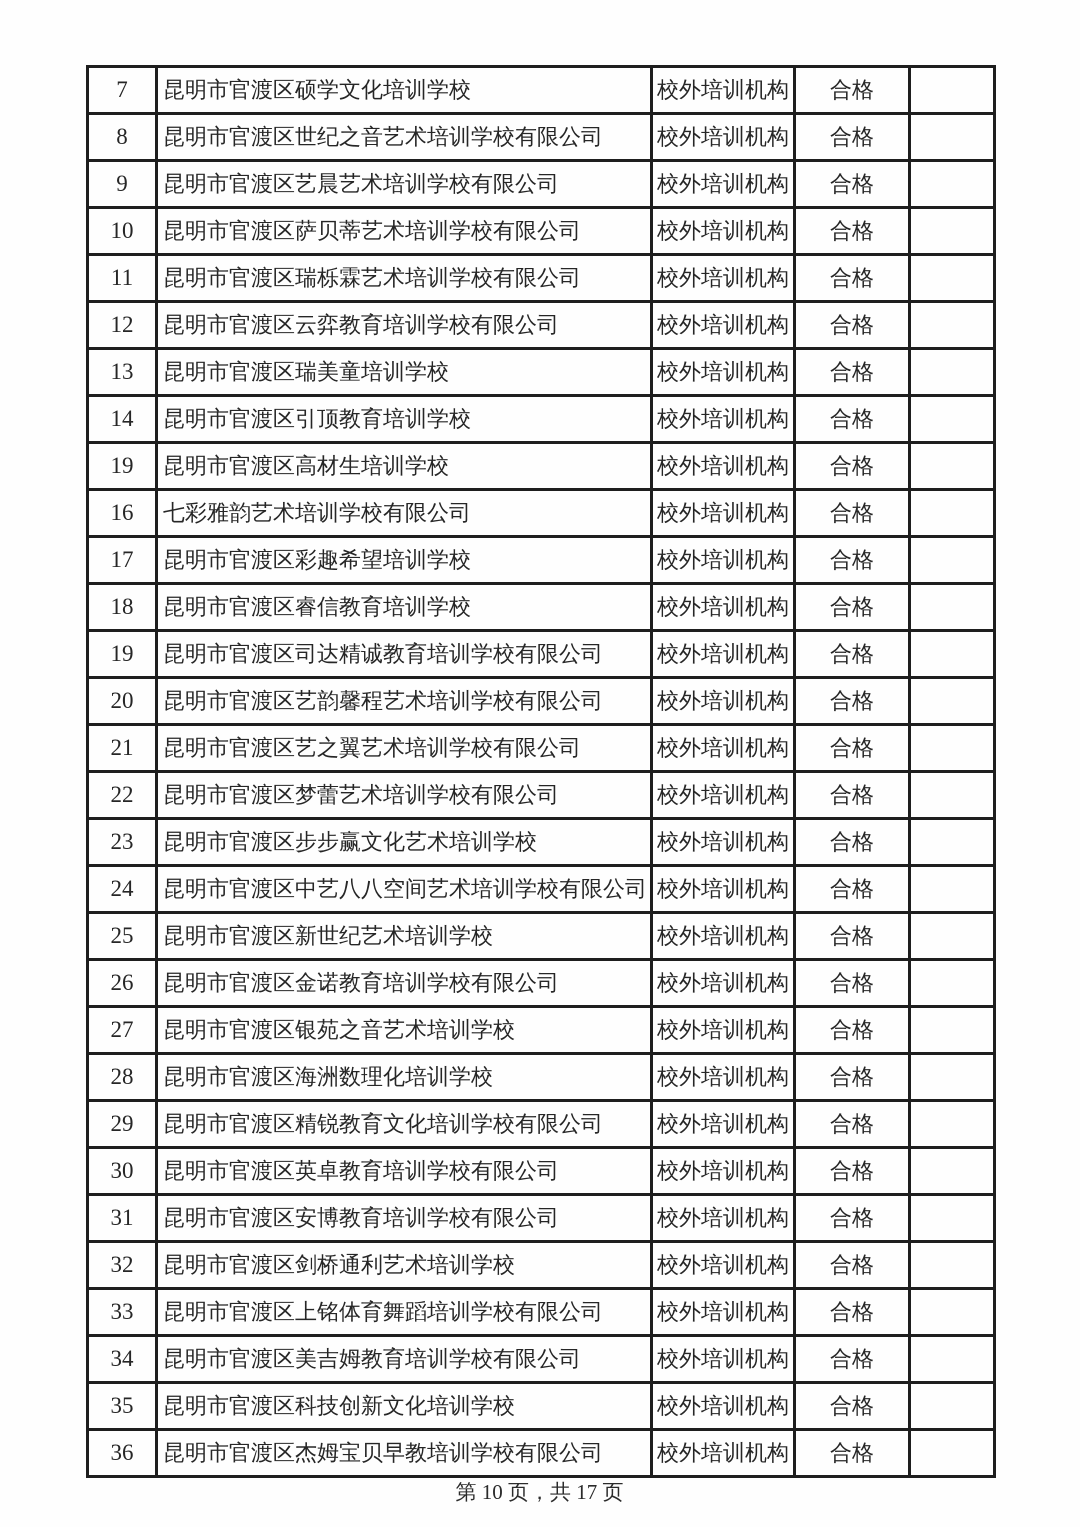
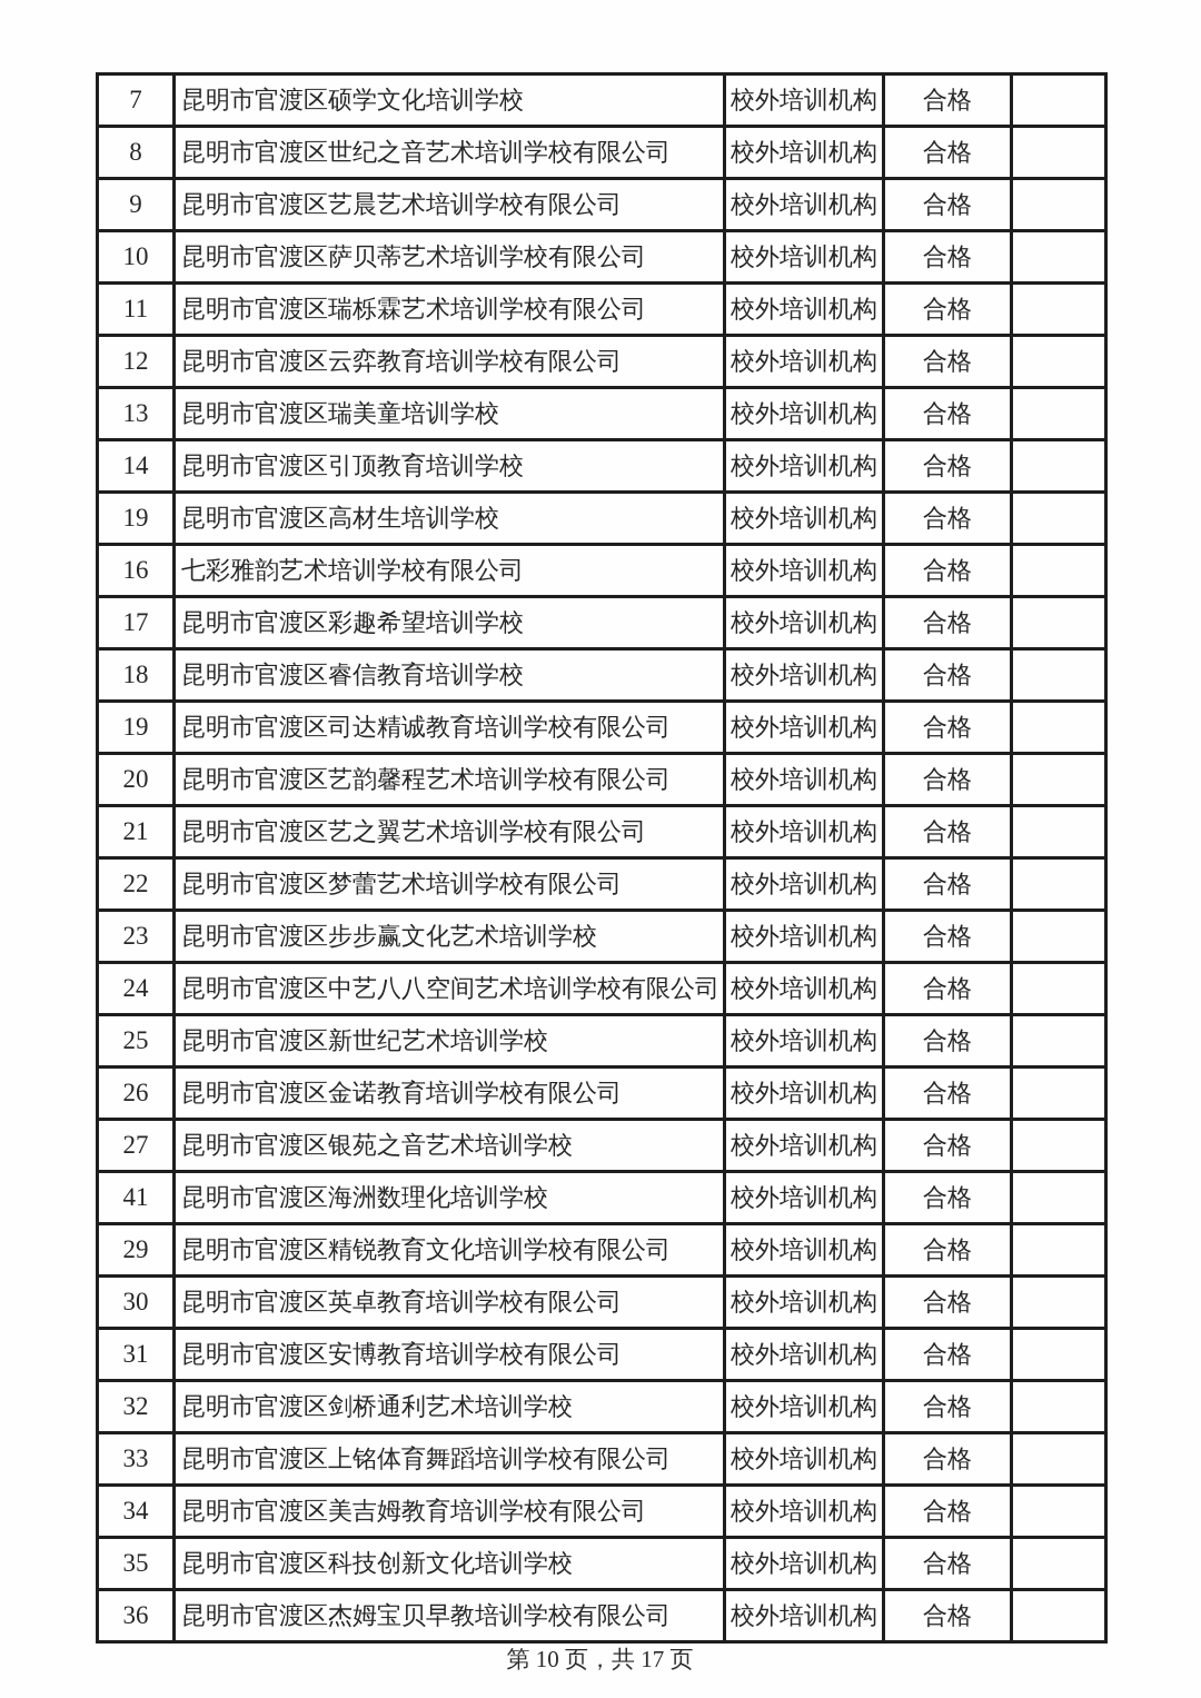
  7	昆明市官渡区硕学文化培训学校	校外培训机构	合格
  8	昆明市官渡区世纪之音艺术培训学校有限公司	校外培训机构	合格
  9	昆明市官渡区艺晨艺术培训学校有限公司	校外培训机构	合格
  10	昆明市官渡区萨贝蒂艺术培训学校有限公司	校外培训机构	合格
  11	昆明市官渡区瑞栎霖艺术培训学校有限公司	校外培训机构	合格
  12	昆明市官渡区云弈教育培训学校有限公司	校外培训机构	合格
  13	昆明市官渡区瑞美童培训学校	校外培训机构	合格
  14	昆明市官渡区引顶教育培训学校	校外培训机构	合格
  19	昆明市官渡区高材生培训学校	校外培训机构	合格
  16	七彩雅韵艺术培训学校有限公司	校外培训机构	合格
  17	昆明市官渡区彩趣希望培训学校	校外培训机构	合格
  18	昆明市官渡区睿信教育培训学校	校外培训机构	合格
  19	昆明市官渡区司达精诚教育培训学校有限公司	校外培训机构	合格
  20	昆明市官渡区艺韵馨程艺术培训学校有限公司	校外培训机构	合格
  21	昆明市官渡区艺之翼艺术培训学校有限公司	校外培训机构	合格
  22	昆明市官渡区梦蕾艺术培训学校有限公司	校外培训机构	合格
  23	昆明市官渡区步步赢文化艺术培训学校	校外培训机构	合格
  24	昆明市官渡区中艺八八空间艺术培训学校有限公司	校外培训机构	合格
  25	昆明市官渡区新世纪艺术培训学校	校外培训机构	合格
  26	昆明市官渡区金诺教育培训学校有限公司	校外培训机构	合格
  27	昆明市官渡区银苑之音艺术培训学校	校外培训机构	合格
- 28	昆明市官渡区海洲数理化培训学校	校外培训机构	合格
+ 41	昆明市官渡区海洲数理化培训学校	校外培训机构	合格
  29	昆明市官渡区精锐教育文化培训学校有限公司	校外培训机构	合格
  30	昆明市官渡区英卓教育培训学校有限公司	校外培训机构	合格
  31	昆明市官渡区安博教育培训学校有限公司	校外培训机构	合格
  32	昆明市官渡区剑桥通利艺术培训学校	校外培训机构	合格
  33	昆明市官渡区上铭体育舞蹈培训学校有限公司	校外培训机构	合格
  34	昆明市官渡区美吉姆教育培训学校有限公司	校外培训机构	合格
  35	昆明市官渡区科技创新文化培训学校	校外培训机构	合格
  36	昆明市官渡区杰姆宝贝早教培训学校有限公司	校外培训机构	合格
  第 10 页，共 17 页
